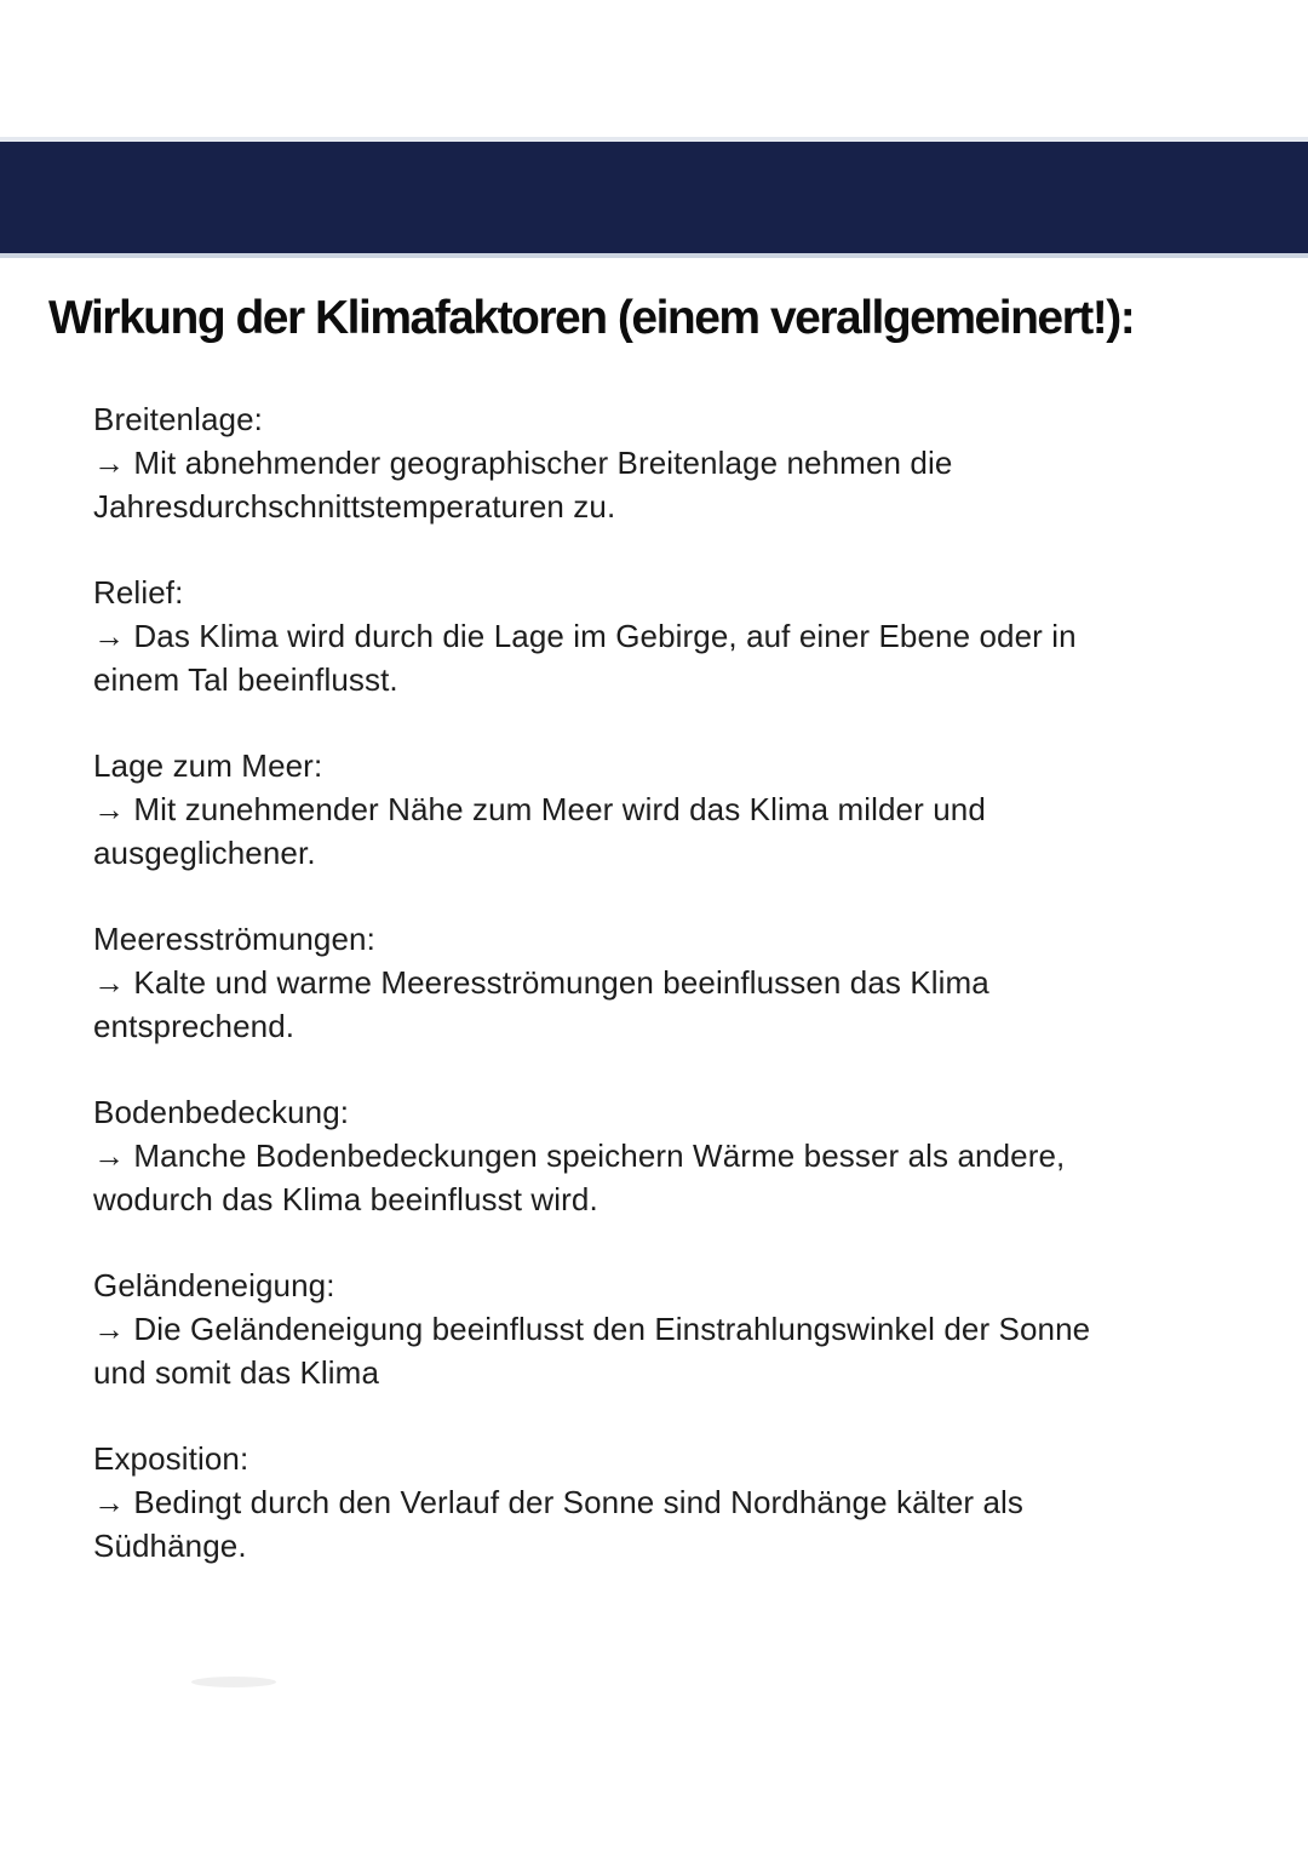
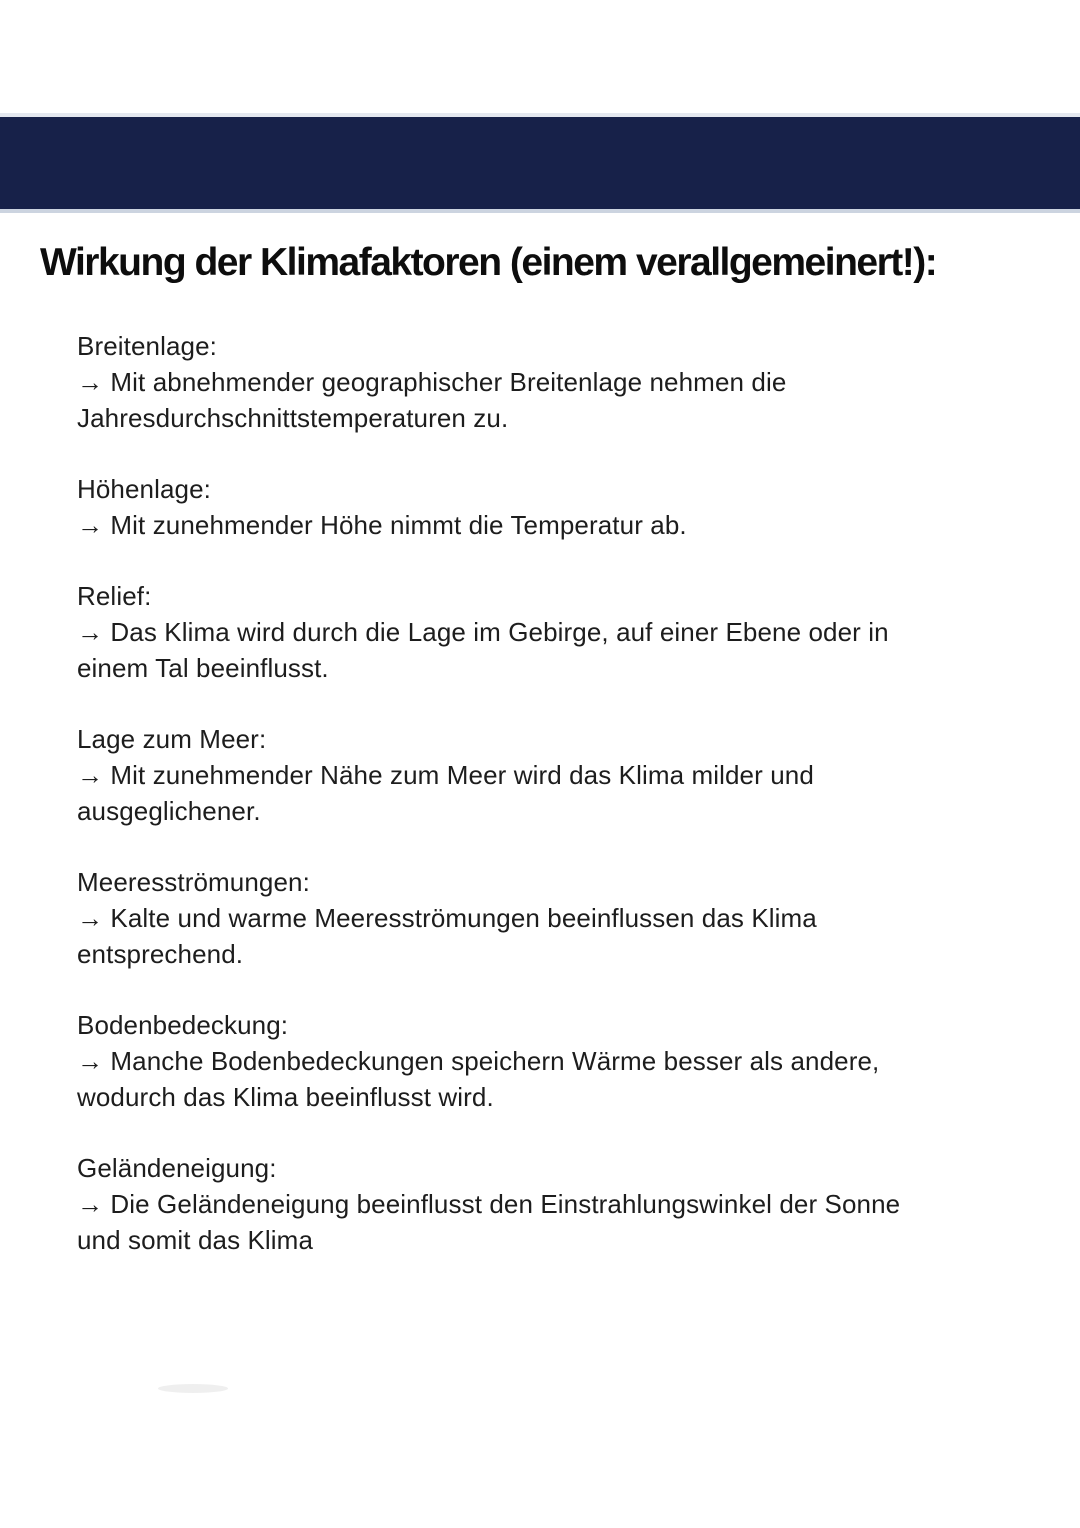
  Wirkung der Klimafaktoren (einem verallgemeinert!):
  Breitenlage:
  → Mit abnehmender geographischer Breitenlage nehmen die
  Jahresdurchschnittstemperaturen zu.
+ Höhenlage:
+ → Mit zunehmender Höhe nimmt die Temperatur ab.
  Relief:
  → Das Klima wird durch die Lage im Gebirge, auf einer Ebene oder in
  einem Tal beeinflusst.
  Lage zum Meer:
  → Mit zunehmender Nähe zum Meer wird das Klima milder und
  ausgeglichener.
  Meeresströmungen:
  → Kalte und warme Meeresströmungen beeinflussen das Klima
  entsprechend.
  Bodenbedeckung:
  → Manche Bodenbedeckungen speichern Wärme besser als andere,
  wodurch das Klima beeinflusst wird.
  Geländeneigung:
  → Die Geländeneigung beeinflusst den Einstrahlungswinkel der Sonne
  und somit das Klima
- Exposition:
- → Bedingt durch den Verlauf der Sonne sind Nordhänge kälter als
- Südhänge.
